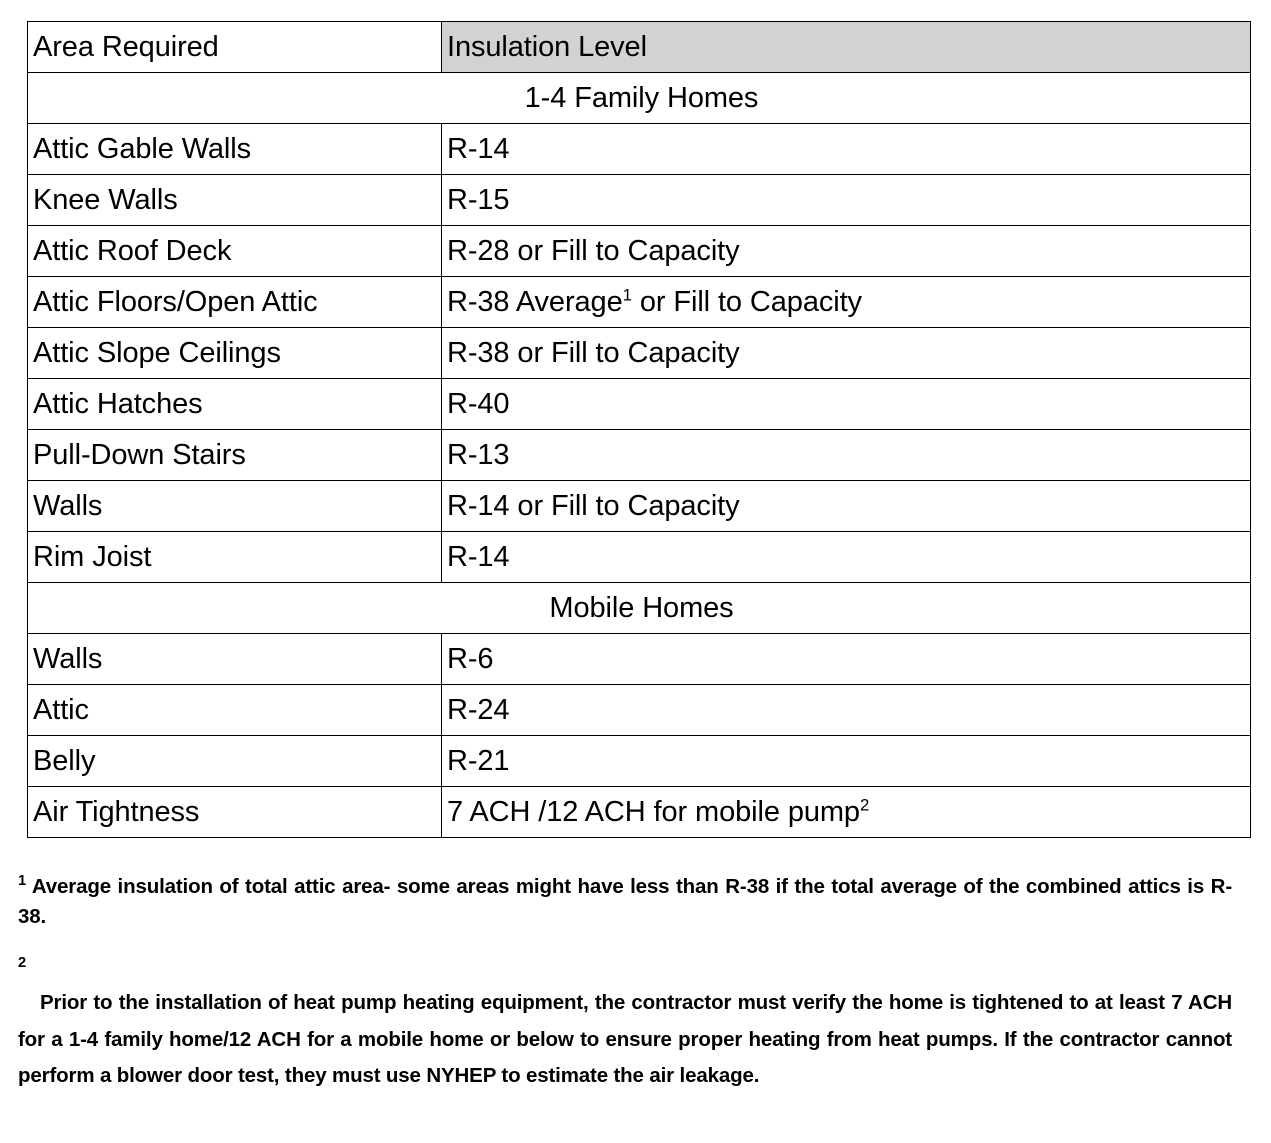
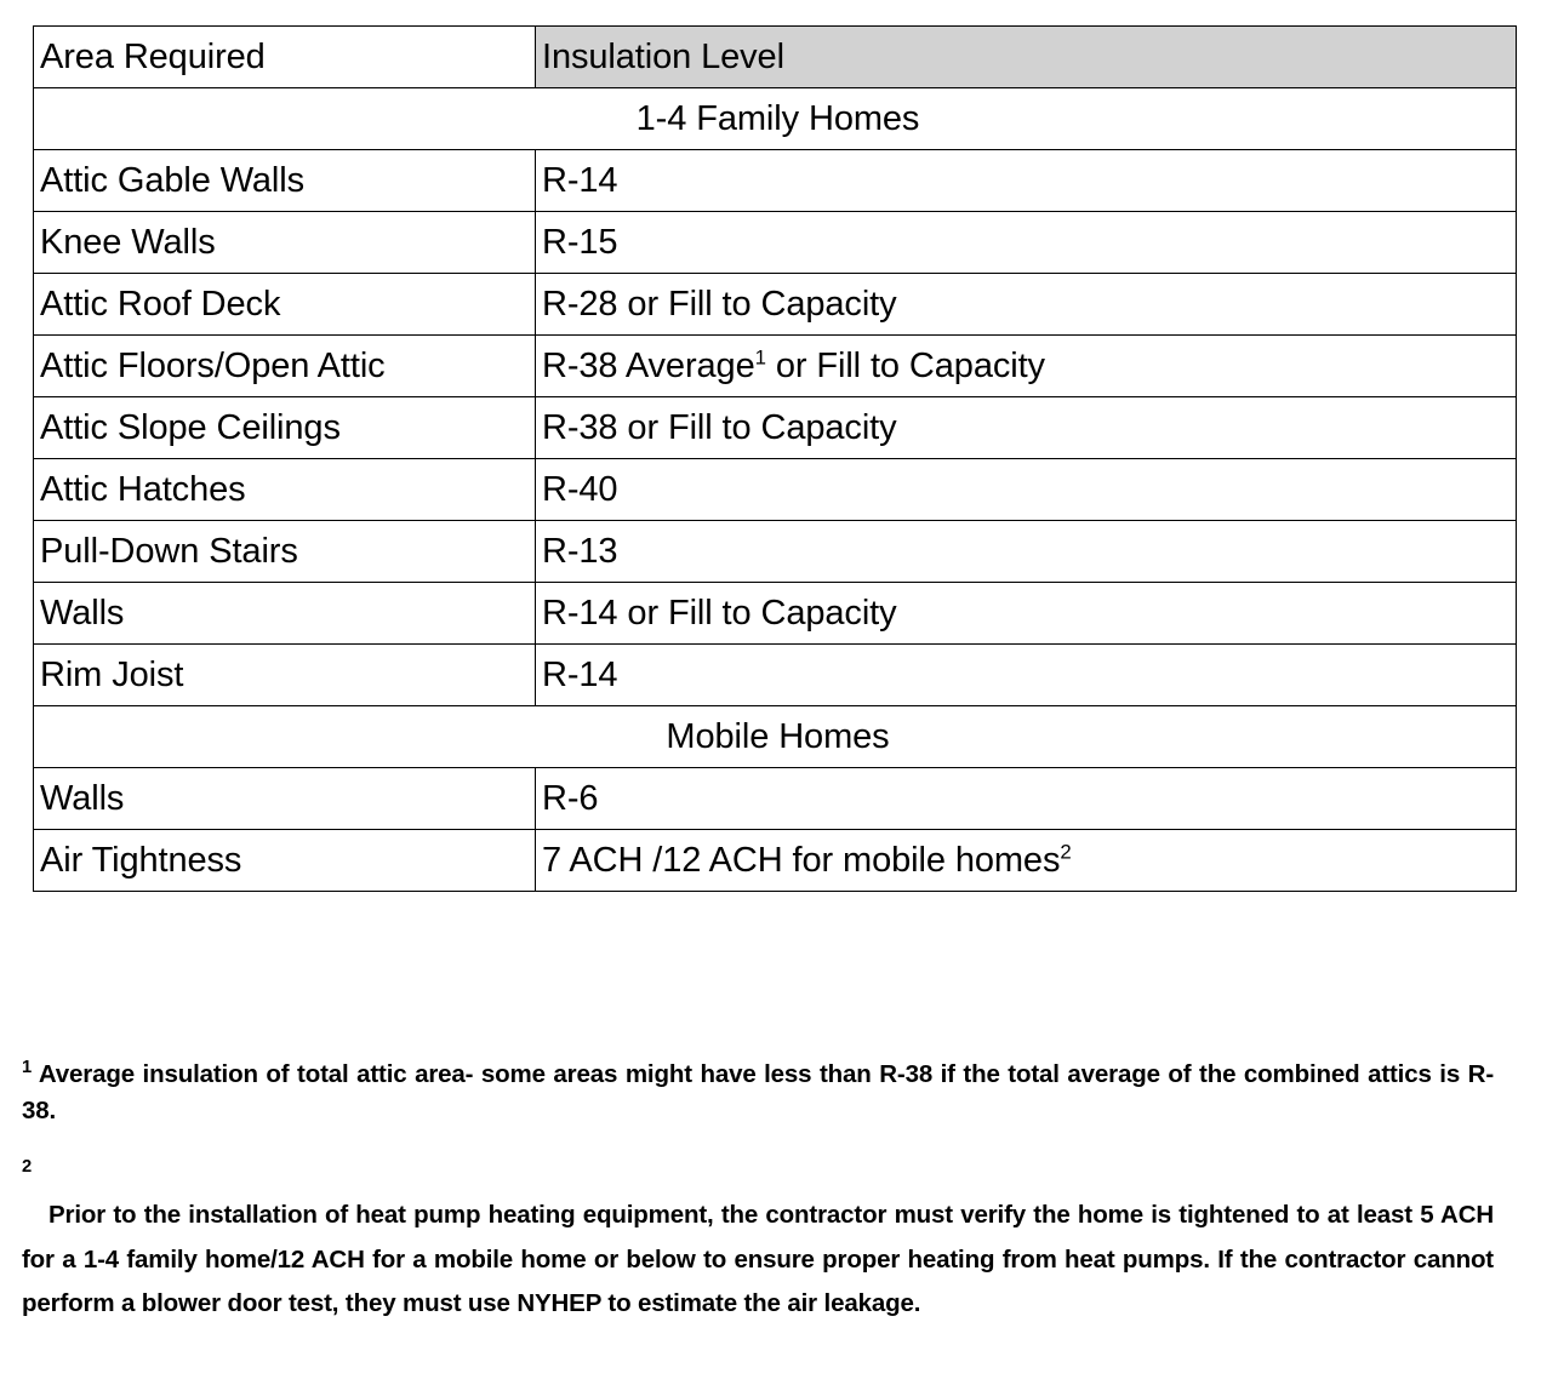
  Area Required	Insulation Level
  1-4 Family Homes
  Attic Gable Walls	R-14
  Knee Walls	R-15
  Attic Roof Deck	R-28 or Fill to Capacity
  Attic Floors/Open Attic	R-38 Average1 or Fill to Capacity
  Attic Slope Ceilings	R-38 or Fill to Capacity
  Attic Hatches	R-40
  Pull-Down Stairs	R-13
  Walls	R-14 or Fill to Capacity
  Rim Joist	R-14
  Mobile Homes
  Walls	R-6
- Attic	R-24
- Belly	R-21
- Air Tightness	7 ACH /12 ACH for mobile pump2
+ Air Tightness	7 ACH /12 ACH for mobile homes2
  1 Average insulation of total attic area- some areas might have less than R-38 if the total average of the combined attics is R- 38.
  2
- Prior to the installation of heat pump heating equipment, the contractor must verify the home is tightened to at least 7 ACH for a 1-4 family home/12 ACH for a mobile home or below to ensure proper heating from heat pumps. If the contractor cannot perform a blower door test, they must use NYHEP to estimate the air leakage.
+ Prior to the installation of heat pump heating equipment, the contractor must verify the home is tightened to at least 5 ACH for a 1-4 family home/12 ACH for a mobile home or below to ensure proper heating from heat pumps. If the contractor cannot perform a blower door test, they must use NYHEP to estimate the air leakage.
